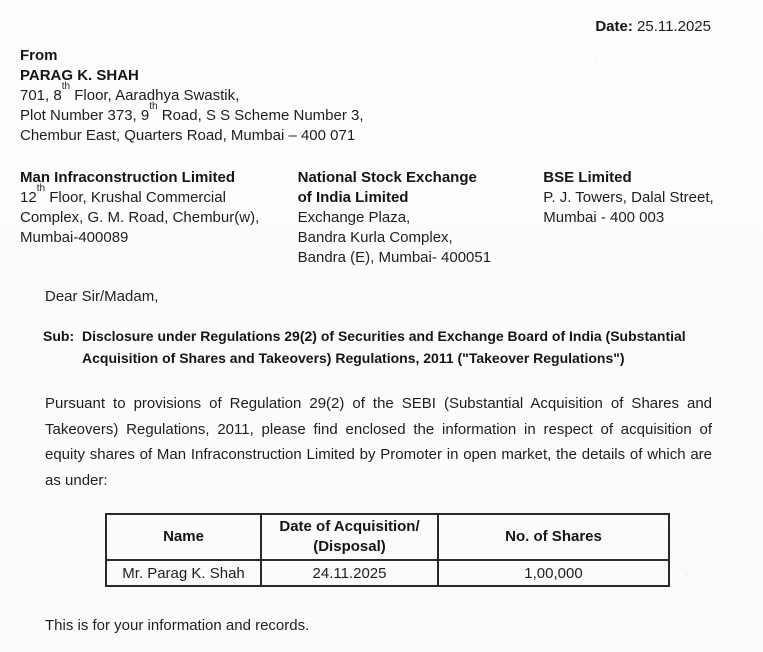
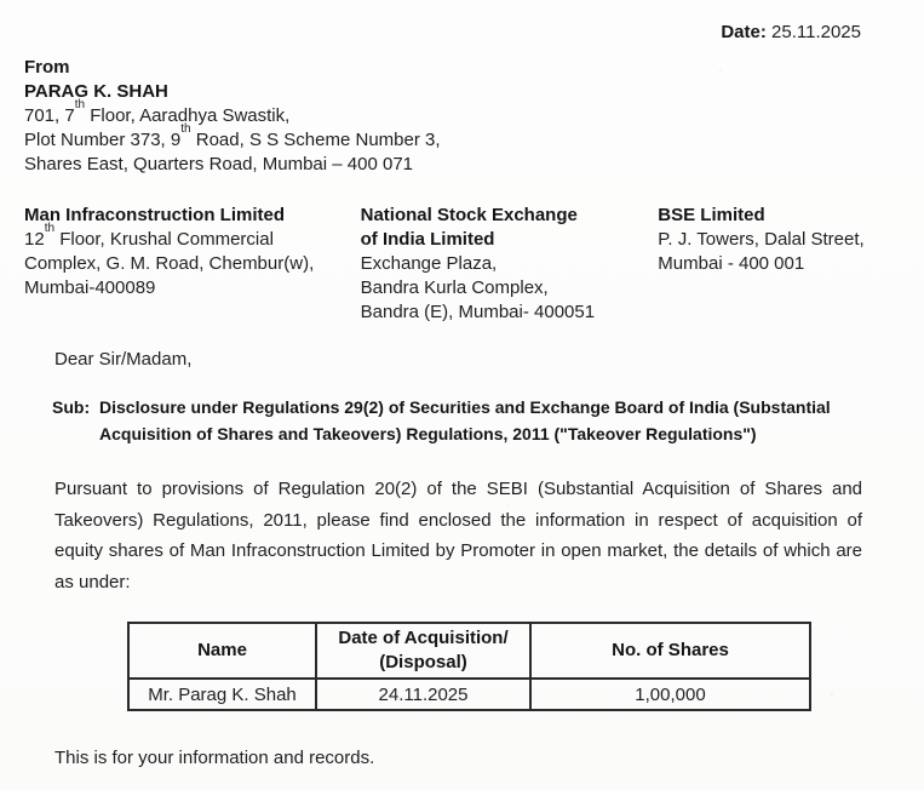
  Date: 25.11.2025
  From
  PARAG K. SHAH
- 701, 8th Floor, Aaradhya Swastik,
+ 701, 7th Floor, Aaradhya Swastik,
  Plot Number 373, 9th Road, S S Scheme Number 3,
- Chembur East, Quarters Road, Mumbai – 400 071
+ Shares East, Quarters Road, Mumbai – 400 071
  Man Infraconstruction Limited
  12th Floor, Krushal Commercial
  Complex, G. M. Road, Chembur(w),
  Mumbai-400089
  National Stock Exchange
  of India Limited
  Exchange Plaza,
  Bandra Kurla Complex,
  Bandra (E), Mumbai- 400051
  BSE Limited
  P. J. Towers, Dalal Street,
- Mumbai - 400 003
+ Mumbai - 400 001
  Dear Sir/Madam,
  Sub:
  Disclosure under Regulations 29(2) of Securities and Exchange Board of India (Substantial
  Acquisition of Shares and Takeovers) Regulations, 2011 ("Takeover Regulations")
- Pursuant to provisions of Regulation 29(2) of the SEBI (Substantial Acquisition of Shares and Takeovers) Regulations, 2011, please find enclosed the information in respect of acquisition of equity shares of Man Infraconstruction Limited by Promoter in open market, the details of which are as under:
+ Pursuant to provisions of Regulation 20(2) of the SEBI (Substantial Acquisition of Shares and Takeovers) Regulations, 2011, please find enclosed the information in respect of acquisition of equity shares of Man Infraconstruction Limited by Promoter in open market, the details of which are as under:
  Name	Date of Acquisition/ (Disposal)	No. of Shares
  Mr. Parag K. Shah	24.11.2025	1,00,000
  This is for your information and records.
